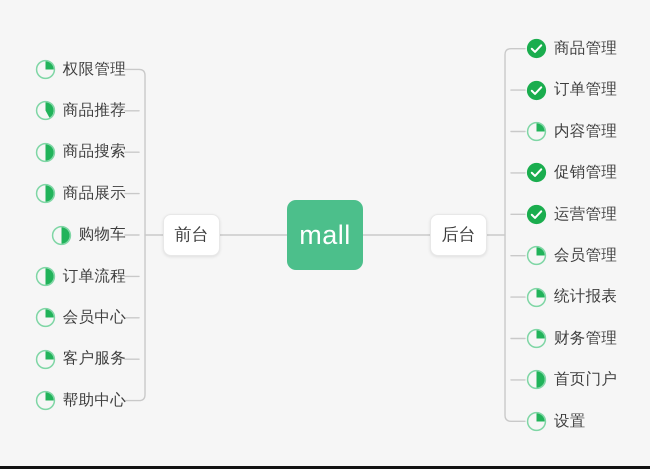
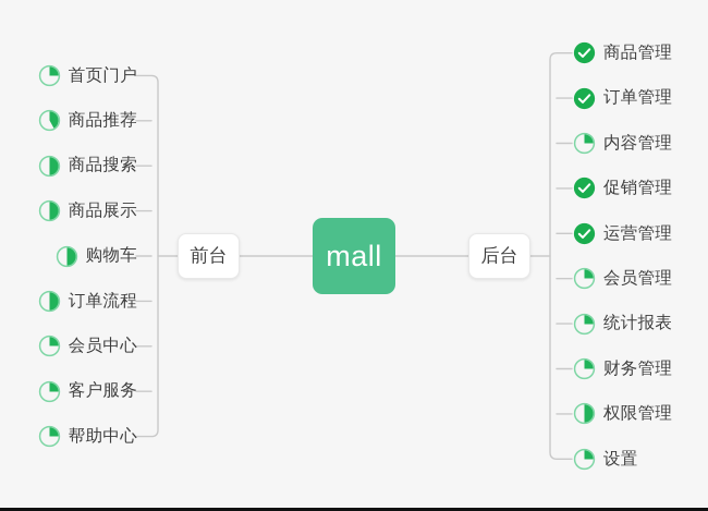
- 权限管理
+ 首页门户
  商品推荐
  商品搜索
  商品展示
  购物车
  订单流程
  会员中心
  客户服务
  帮助中心
  前台
  商品管理
  订单管理
  内容管理
  促销管理
  运营管理
  会员管理
  统计报表
  财务管理
- 首页门户
+ 权限管理
  设置
  后台
  mall
